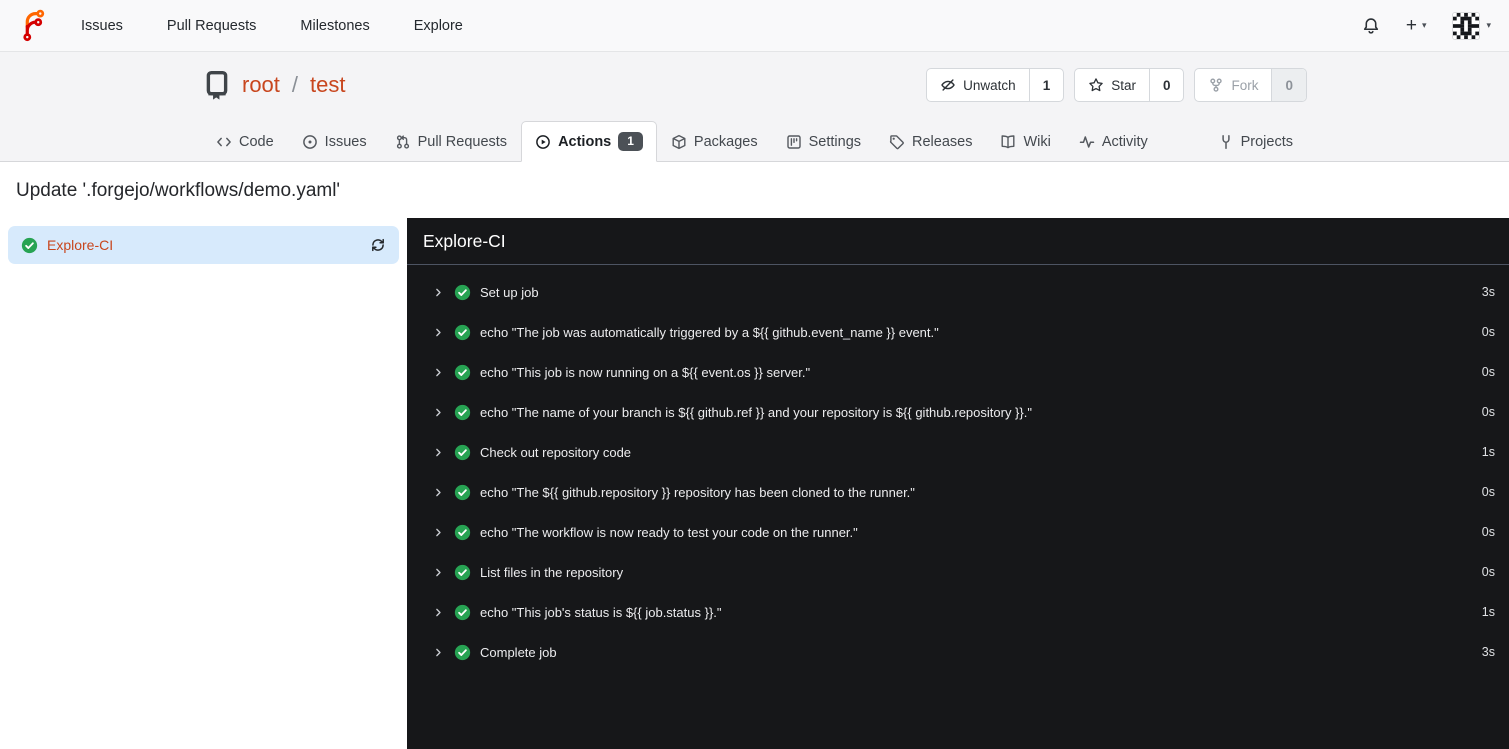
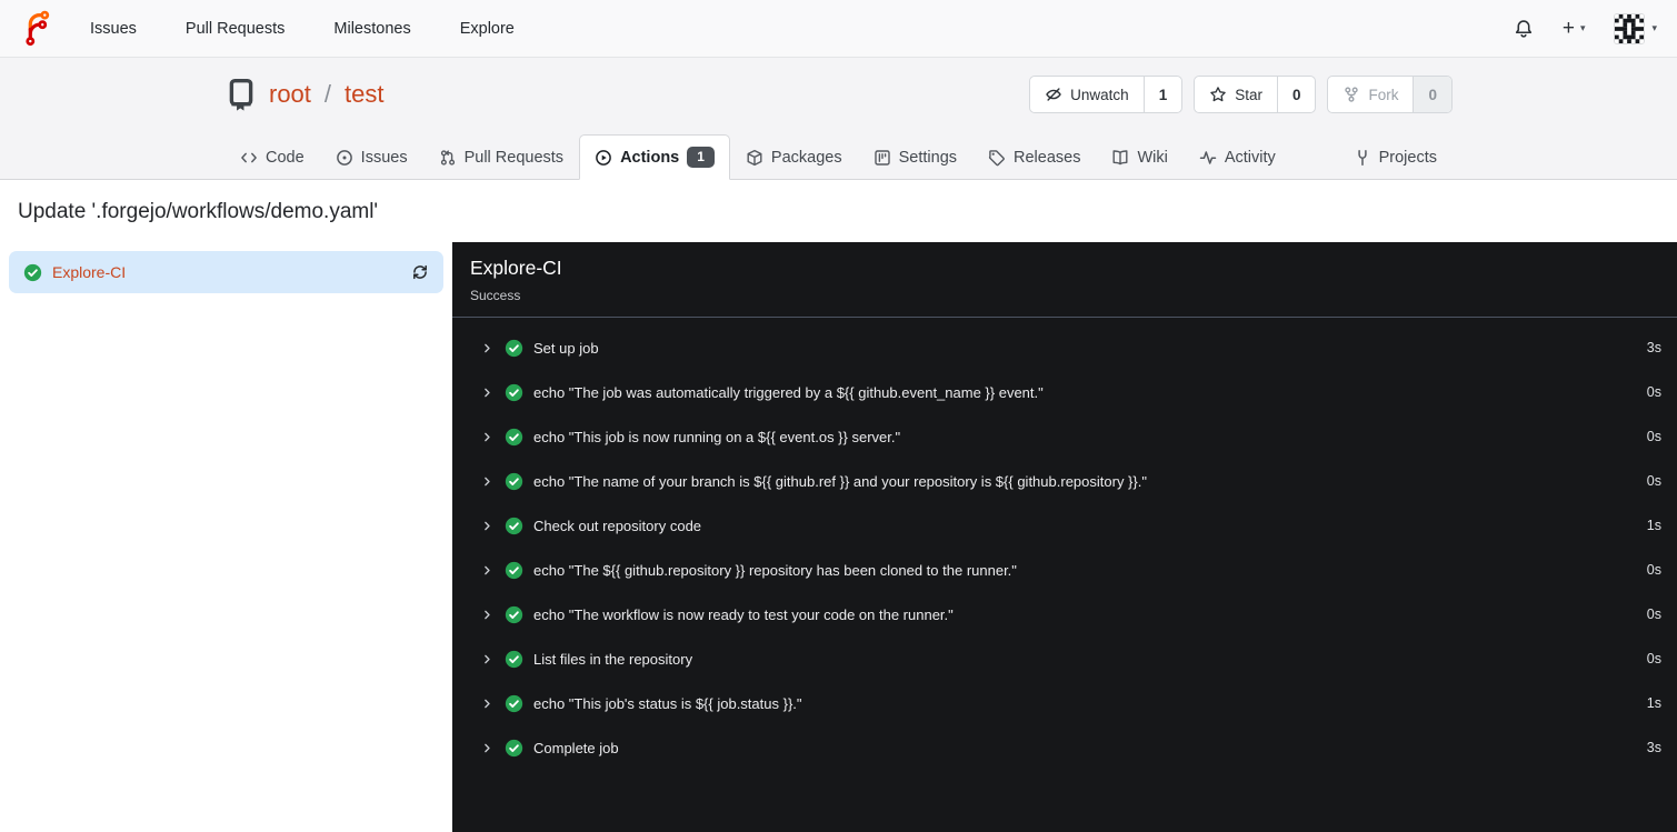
  Issues
  Pull Requests
  Milestones
  Explore
  +
  ▾
  ▾
  root
  /
  test
  Unwatch
  1
  Star
  0
  Fork
  0
  Code
  Issues
  Pull Requests
  Actions
  1
  Packages
  Settings
  Releases
  Wiki
  Activity
  Projects
  Update '.forgejo/workflows/demo.yaml'
  Explore-CI
  Explore-CI
+ Success
  Set up job
  3s
  echo "The job was automatically triggered by a ${{ github.event_name }} event."
  0s
  echo "This job is now running on a ${{ event.os }} server."
  0s
  echo "The name of your branch is ${{ github.ref }} and your repository is ${{ github.repository }}."
  0s
  Check out repository code
  1s
  echo "The ${{ github.repository }} repository has been cloned to the runner."
  0s
  echo "The workflow is now ready to test your code on the runner."
  0s
  List files in the repository
  0s
  echo "This job's status is ${{ job.status }}."
  1s
  Complete job
  3s
